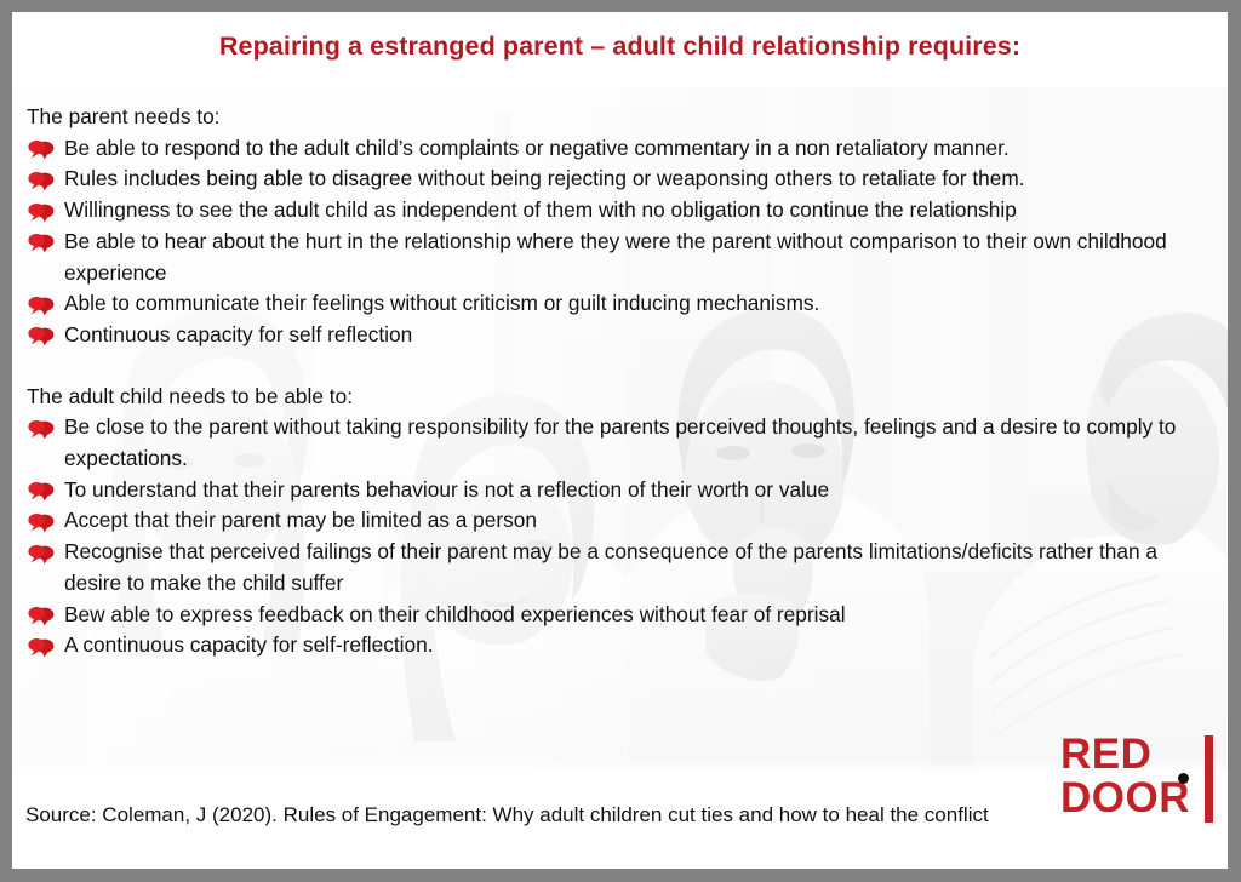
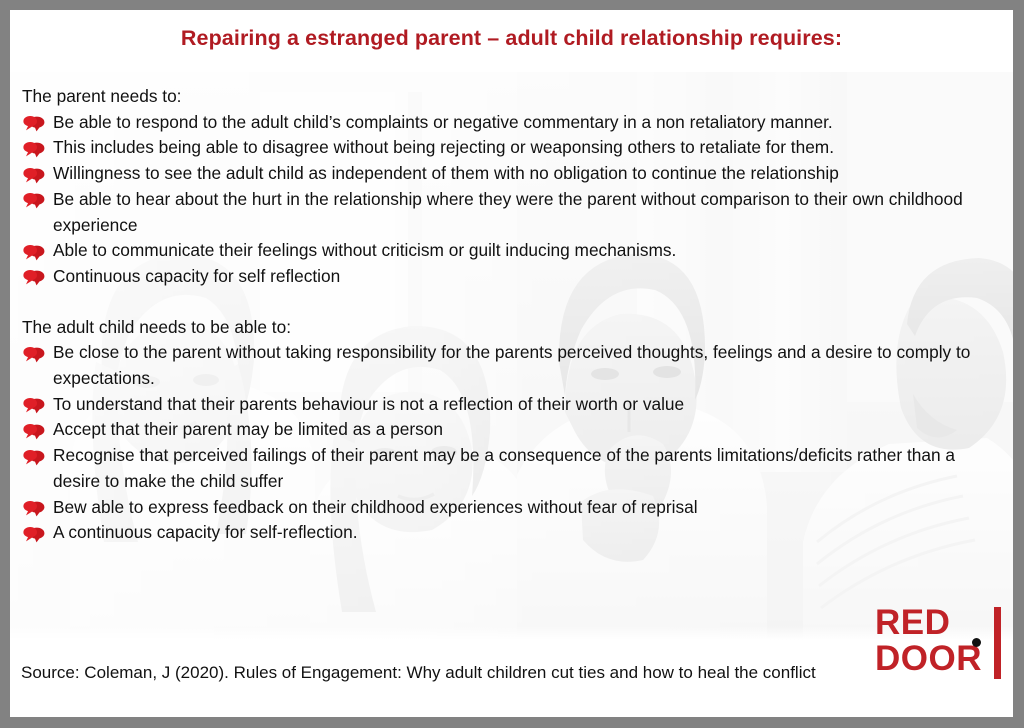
  Repairing a estranged parent – adult child relationship requires:
  The parent needs to:
  Be able to respond to the adult child’s complaints or negative commentary in a non retaliatory manner.
- Rules includes being able to disagree without being rejecting or weaponsing others to retaliate for them.
+ This includes being able to disagree without being rejecting or weaponsing others to retaliate for them.
  Willingness to see the adult child as independent of them with no obligation to continue the relationship
  Be able to hear about the hurt in the relationship where they were the parent without comparison to their own childhood experience
  Able to communicate their feelings without criticism or guilt inducing mechanisms.
  Continuous capacity for self reflection
  The adult child needs to be able to:
  Be close to the parent without taking responsibility for the parents perceived thoughts, feelings and a desire to comply to expectations.
  To understand that their parents behaviour is not a reflection of their worth or value
  Accept that their parent may be limited as a person
  Recognise that perceived failings of their parent may be a consequence of the parents limitations/deficits rather than a desire to make the child suffer
  Bew able to express feedback on their childhood experiences without fear of reprisal
  A continuous capacity for self-reflection.
  Source: Coleman, J (2020). Rules of Engagement: Why adult children cut ties and how to heal the conflict
  RED
  DOOR
